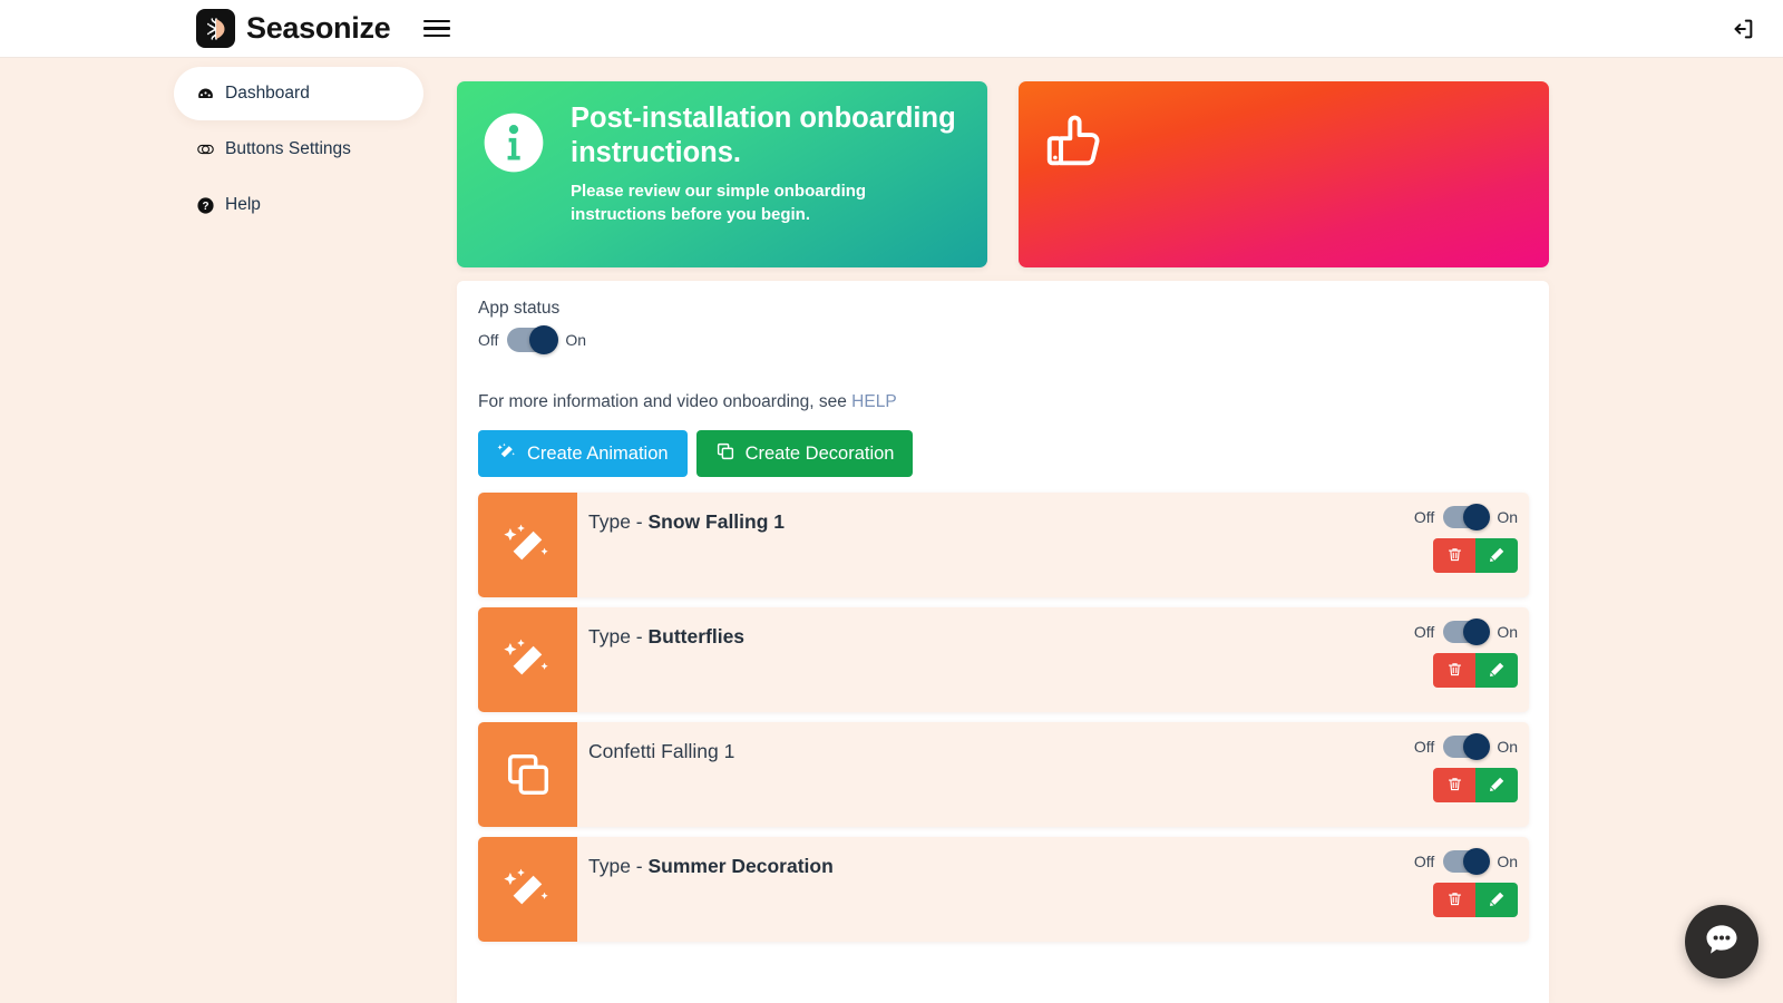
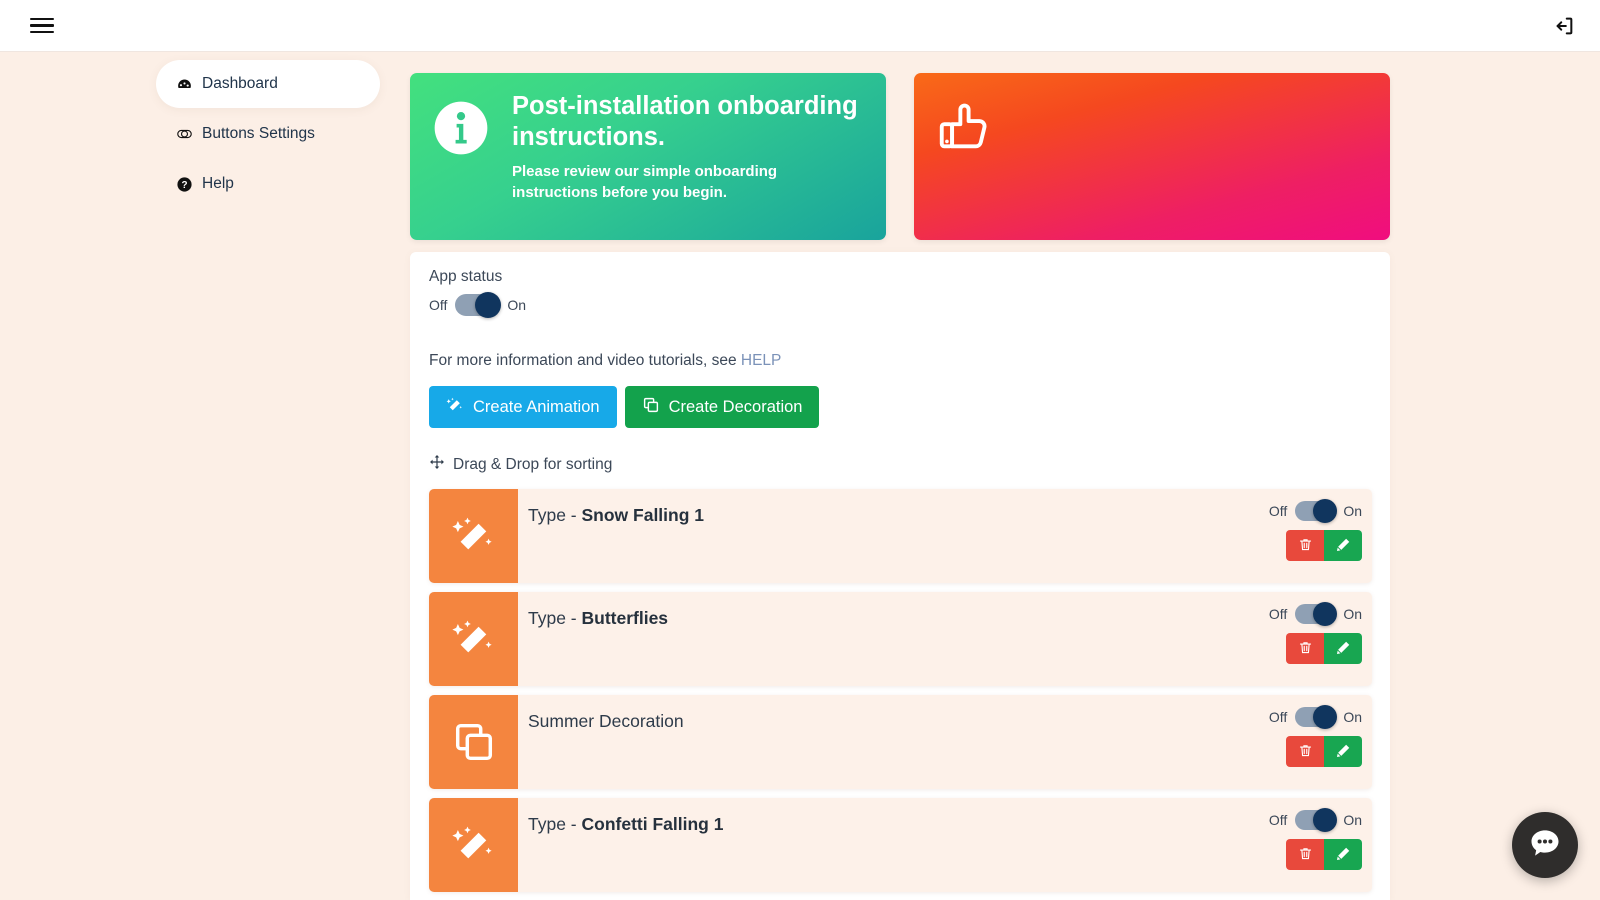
- Seasonize
  Dashboard
  Buttons Settings
  ?
  Help
  Post-installation onboarding instructions.
  Please review our simple onboarding instructions before you begin.
  App status
  Off
  On
- For more information and video onboarding, see HELP
+ For more information and video tutorials, see HELP
  Create Animation
  Create Decoration
+ Drag & Drop for sorting
  Type - Snow Falling 1
  Off
  On
  Type - Butterflies
  Off
  On
- Confetti Falling 1
+ Summer Decoration
  Off
  On
- Type - Summer Decoration
+ Type - Confetti Falling 1
  Off
  On
